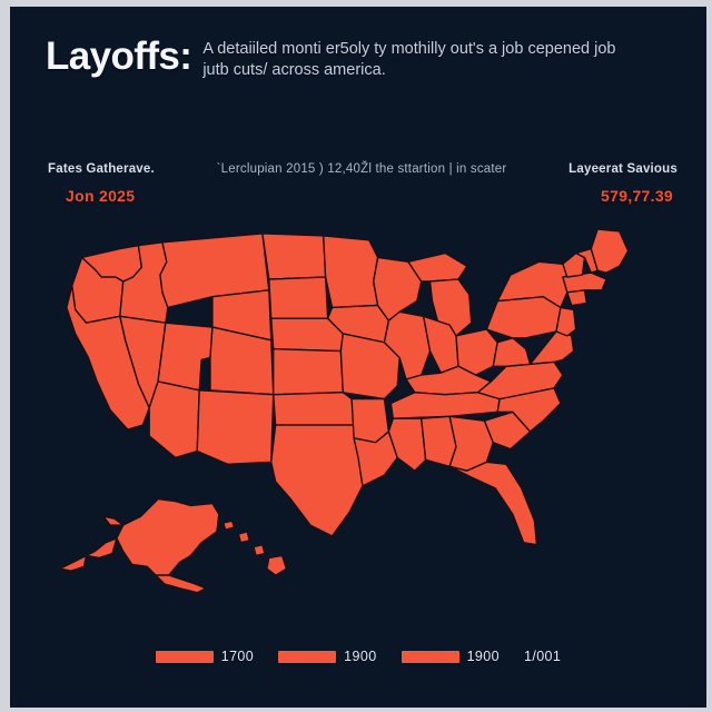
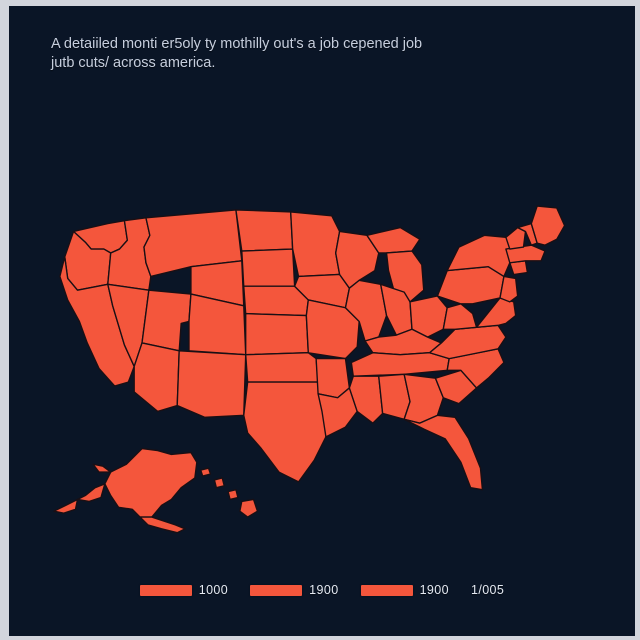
- Layoffs:
  A detaiiled monti er5oly ty mothilly out's a job cepened job jutb cuts/ across america.
- Fates Gatherave.
- `Lerclupian 2015 ) 12,40Žl the sttartion | in scater
- Layeerat Savious
- Jon 2025
- 579,77.39
- 1700
+ 1000
  1900
  1900
- 1/001
+ 1/005
